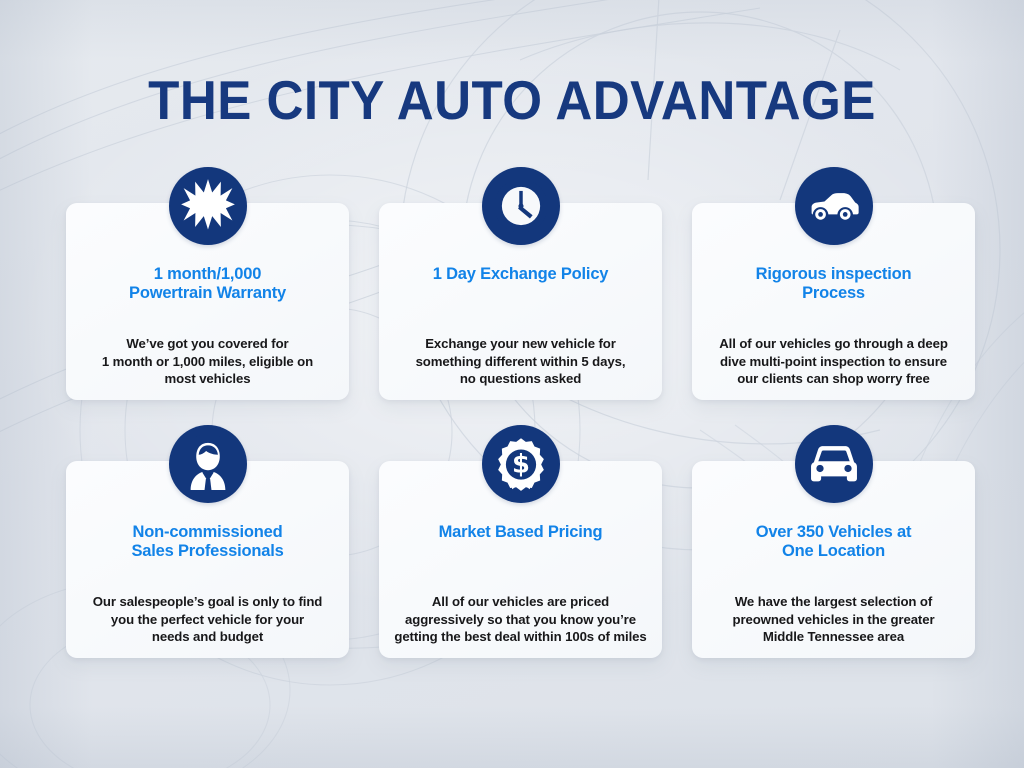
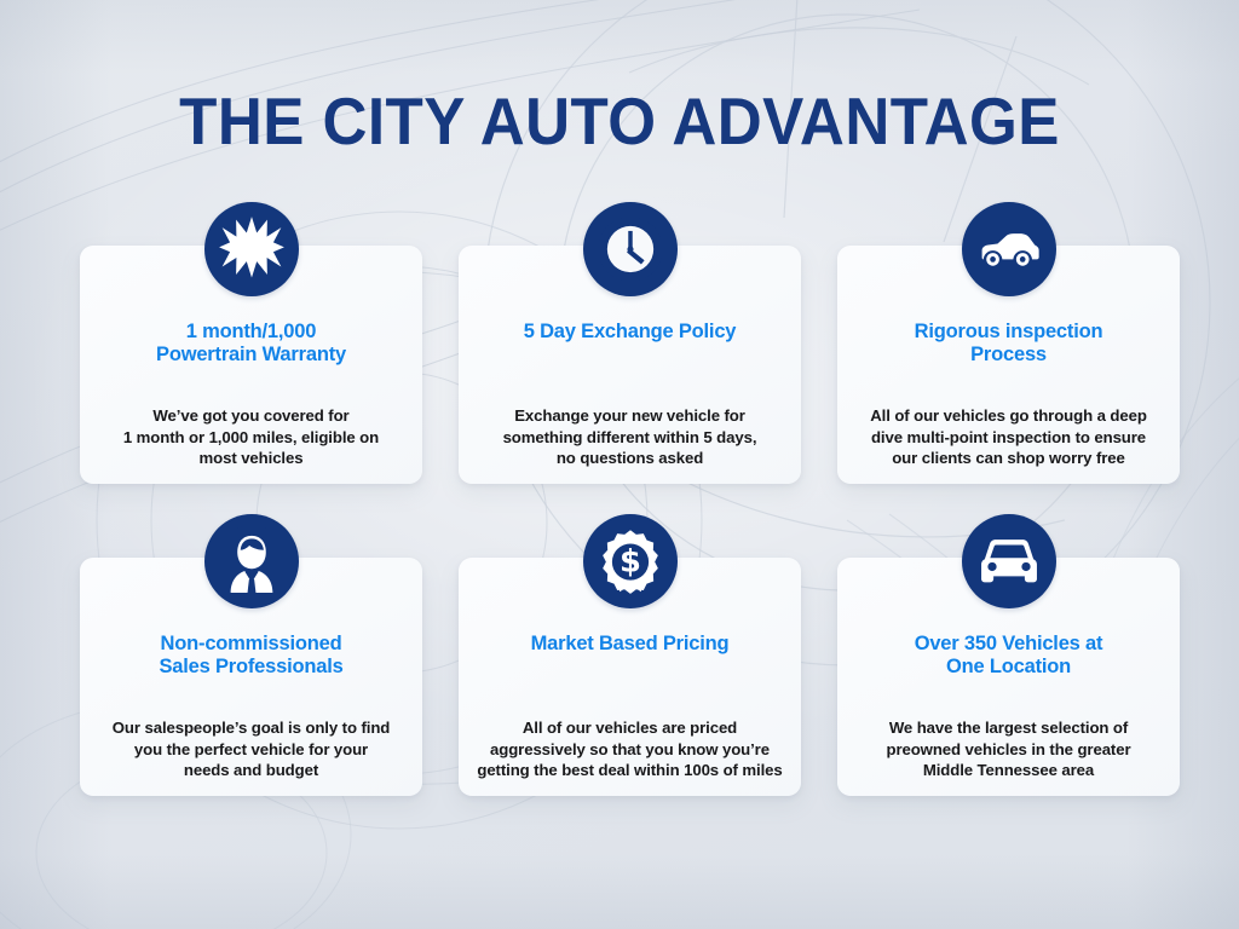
  THE CITY AUTO ADVANTAGE
  1 month/1,000
  Powertrain Warranty
  We’ve got you covered for
  1 month or 1,000 miles, eligible on
  most vehicles
- 1 Day Exchange Policy
+ 5 Day Exchange Policy
  Exchange your new vehicle for
  something different within 5 days,
  no questions asked
  Rigorous inspection
  Process
  All of our vehicles go through a deep
  dive multi-point inspection to ensure
  our clients can shop worry free
  Non-commissioned
  Sales Professionals
  Our salespeople’s goal is only to find
  you the perfect vehicle for your
  needs and budget
  $
  Market Based Pricing
  All of our vehicles are priced
  aggressively so that you know you’re
  getting the best deal within 100s of miles
  Over 350 Vehicles at
  One Location
  We have the largest selection of
  preowned vehicles in the greater
  Middle Tennessee area
